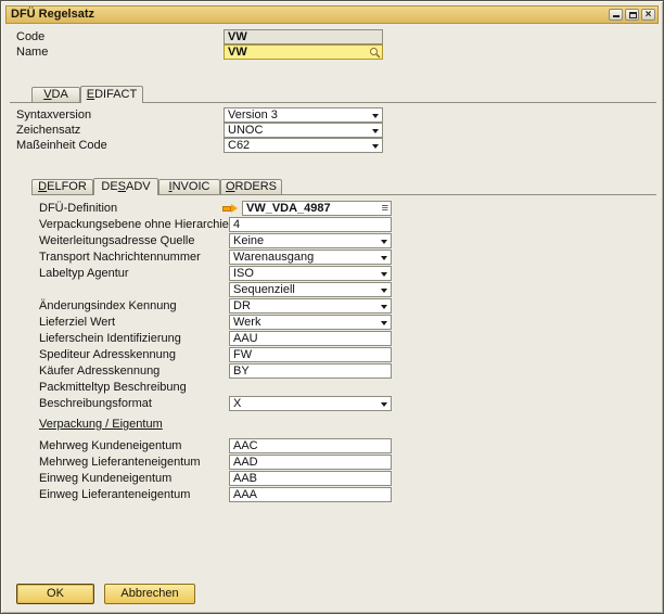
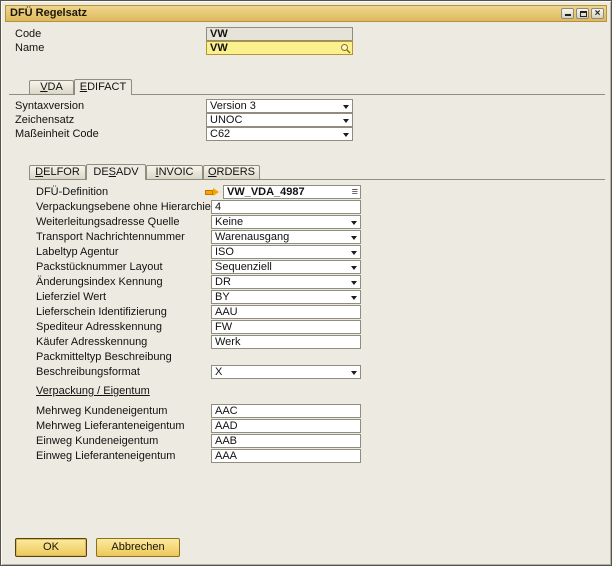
  DFÜ Regelsatz
  ×
  Code
  VW
  Name
  VW
  VDA
  EDIFACT
  Syntaxversion
  Version 3
  Zeichensatz
  UNOC
  Maßeinheit Code
  C62
  DELFOR
  DESADV
  INVOIC
  ORDERS
  DFÜ-Definition
  VW_VDA_4987
  ≡
  Verpackungsebene ohne Hierarchie
  4
  Weiterleitungsadresse Quelle
  Keine
  Transport Nachrichtennummer
  Warenausgang
  Labeltyp Agentur
  ISO
+ Packstücknummer Layout
  Sequenziell
  Änderungsindex Kennung
  DR
  Lieferziel Wert
- Werk
+ BY
  Lieferschein Identifizierung
  AAU
  Spediteur Adresskennung
  FW
  Käufer Adresskennung
- BY
+ Werk
  Packmitteltyp Beschreibung
  Beschreibungsformat
  X
  Verpackung / Eigentum
  Mehrweg Kundeneigentum
  AAC
  Mehrweg Lieferanteneigentum
  AAD
  Einweg Kundeneigentum
  AAB
  Einweg Lieferanteneigentum
  AAA
  OK
  Abbrechen
